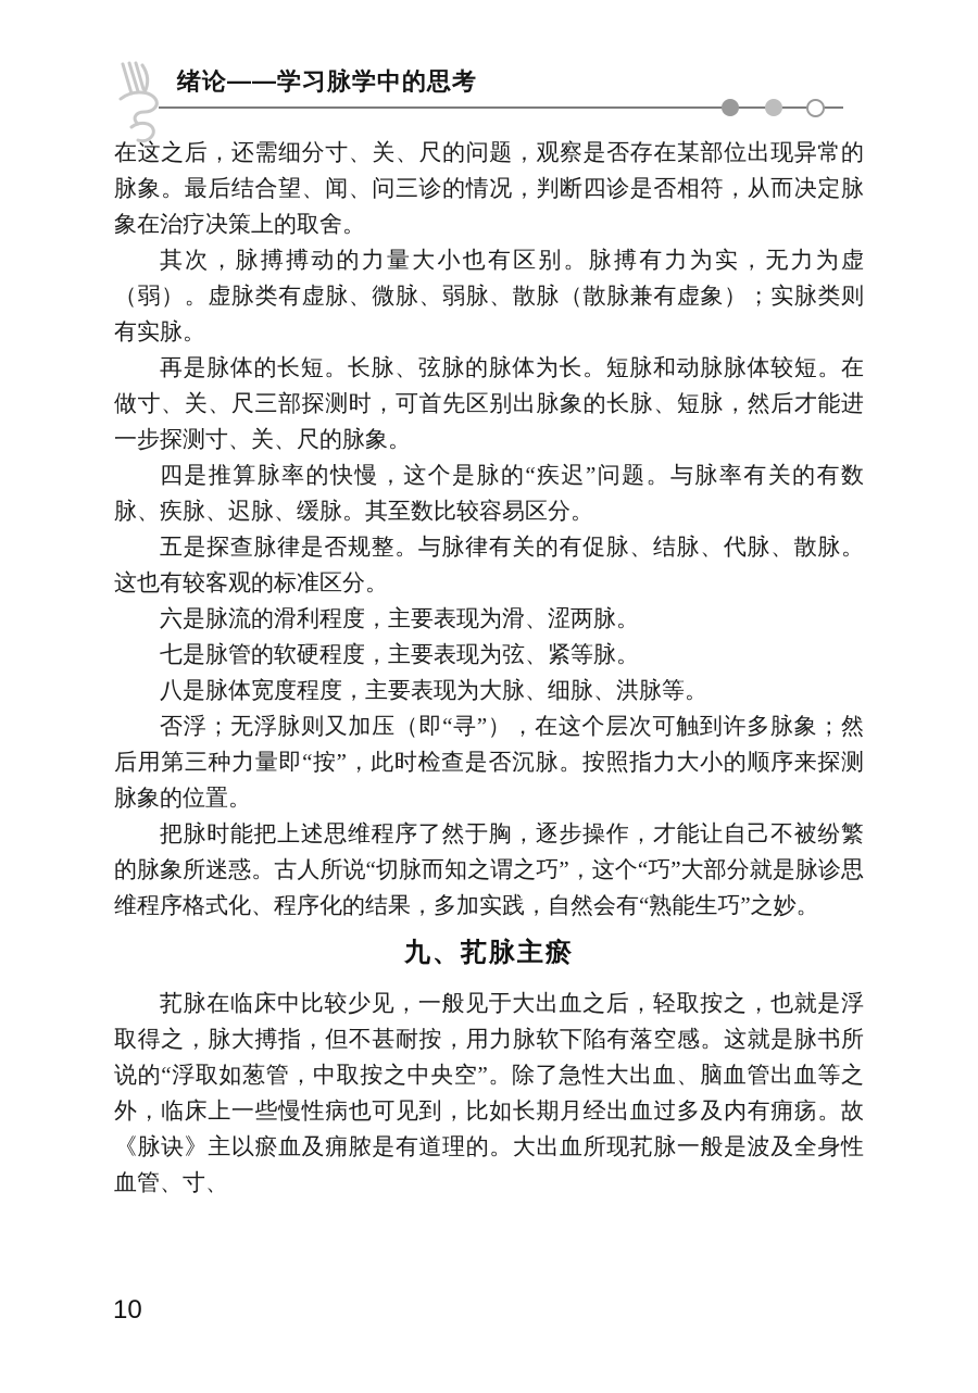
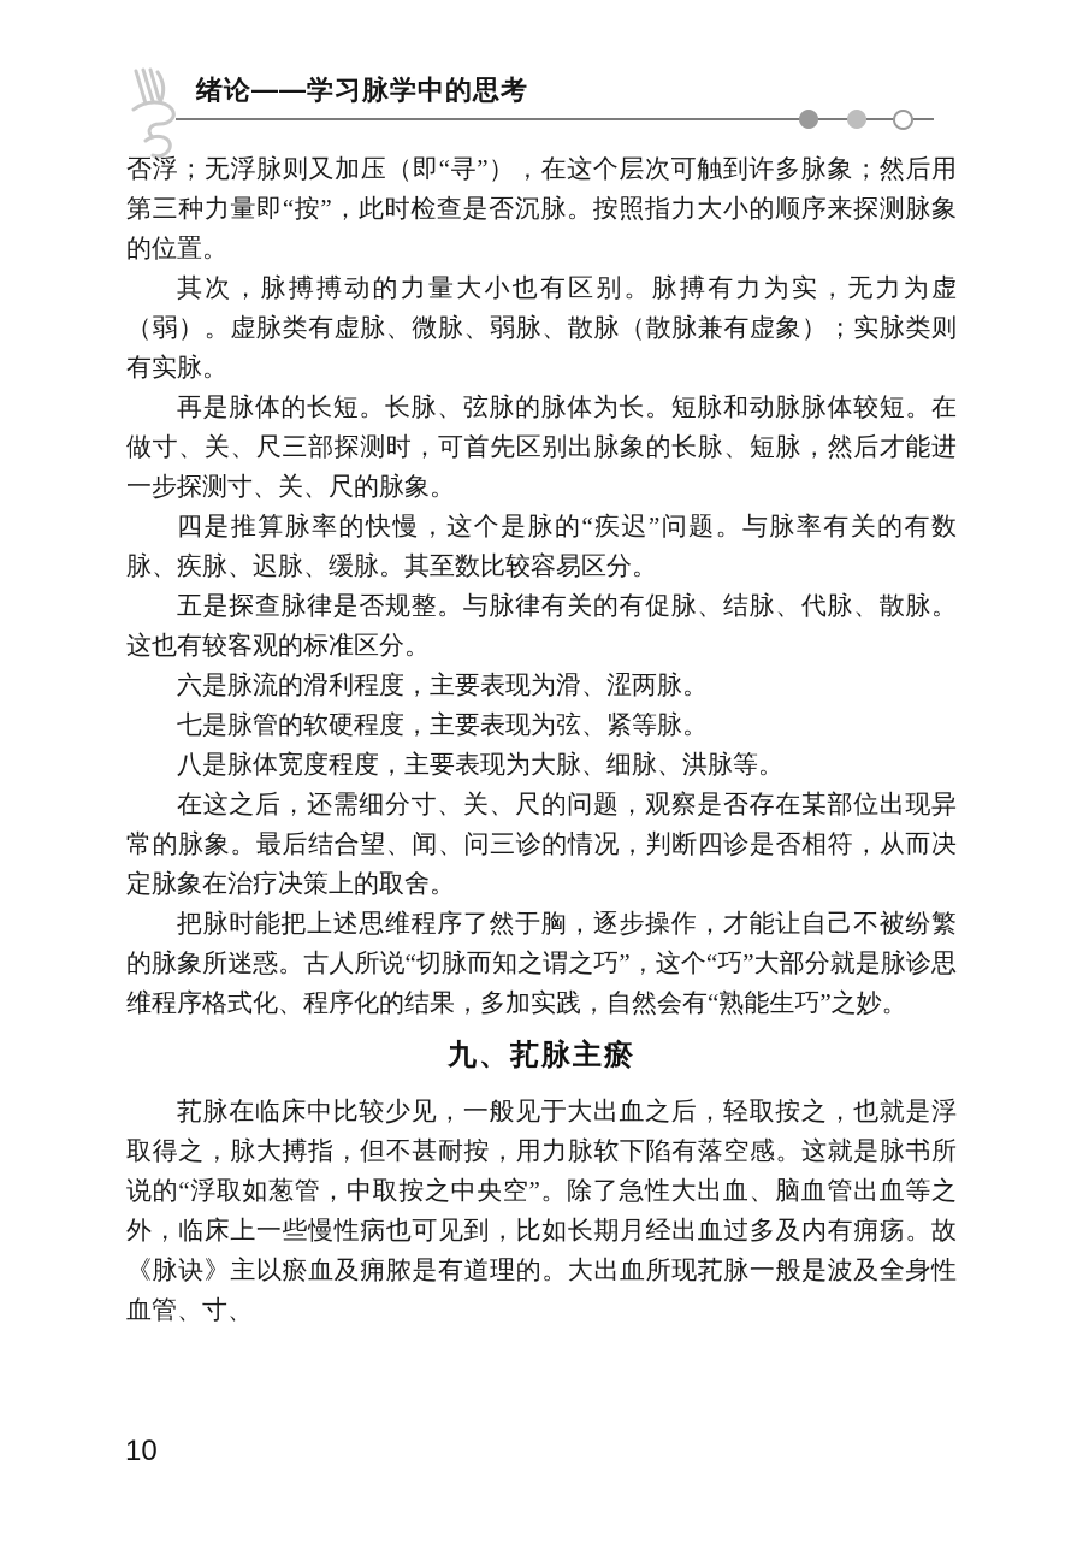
  绪论——学习脉学中的思考
- 在这之后，还需细分寸、关、尺的问题，观察是否存在某部位出现异常的脉象。最后结合望、闻、问三诊的情况，判断四诊是否相符，从而决定脉象在治疗决策上的取舍。
+ 否浮；无浮脉则又加压（即“寻”），在这个层次可触到许多脉象；然后用第三种力量即“按”，此时检查是否沉脉。按照指力大小的顺序来探测脉象的位置。
  其次，脉搏搏动的力量大小也有区别。脉搏有力为实，无力为虚（弱）。虚脉类有虚脉、微脉、弱脉、散脉（散脉兼有虚象）；实脉类则有实脉。
  再是脉体的长短。长脉、弦脉的脉体为长。短脉和动脉脉体较短。在做寸、关、尺三部探测时，可首先区别出脉象的长脉、短脉，然后才能进一步探测寸、关、尺的脉象。
  四是推算脉率的快慢，这个是脉的“疾迟”问题。与脉率有关的有数脉、疾脉、迟脉、缓脉。其至数比较容易区分。
  五是探查脉律是否规整。与脉律有关的有促脉、结脉、代脉、散脉。这也有较客观的标准区分。
  六是脉流的滑利程度，主要表现为滑、涩两脉。
  七是脉管的软硬程度，主要表现为弦、紧等脉。
  八是脉体宽度程度，主要表现为大脉、细脉、洪脉等。
- 否浮；无浮脉则又加压（即“寻”），在这个层次可触到许多脉象；然后用第三种力量即“按”，此时检查是否沉脉。按照指力大小的顺序来探测脉象的位置。
+ 在这之后，还需细分寸、关、尺的问题，观察是否存在某部位出现异常的脉象。最后结合望、闻、问三诊的情况，判断四诊是否相符，从而决定脉象在治疗决策上的取舍。
  把脉时能把上述思维程序了然于胸，逐步操作，才能让自己不被纷繁的脉象所迷惑。古人所说“切脉而知之谓之巧”，这个“巧”大部分就是脉诊思维程序格式化、程序化的结果，多加实践，自然会有“熟能生巧”之妙。
  九、芤脉主瘀
  芤脉在临床中比较少见，一般见于大出血之后，轻取按之，也就是浮取得之，脉大搏指，但不甚耐按，用力脉软下陷有落空感。这就是脉书所说的“浮取如葱管，中取按之中央空”。除了急性大出血、脑血管出血等之外，临床上一些慢性病也可见到，比如长期月经出血过多及内有痈疡。故《脉诀》主以瘀血及痈脓是有道理的。大出血所现芤脉一般是波及全身性血管、寸、
  10
